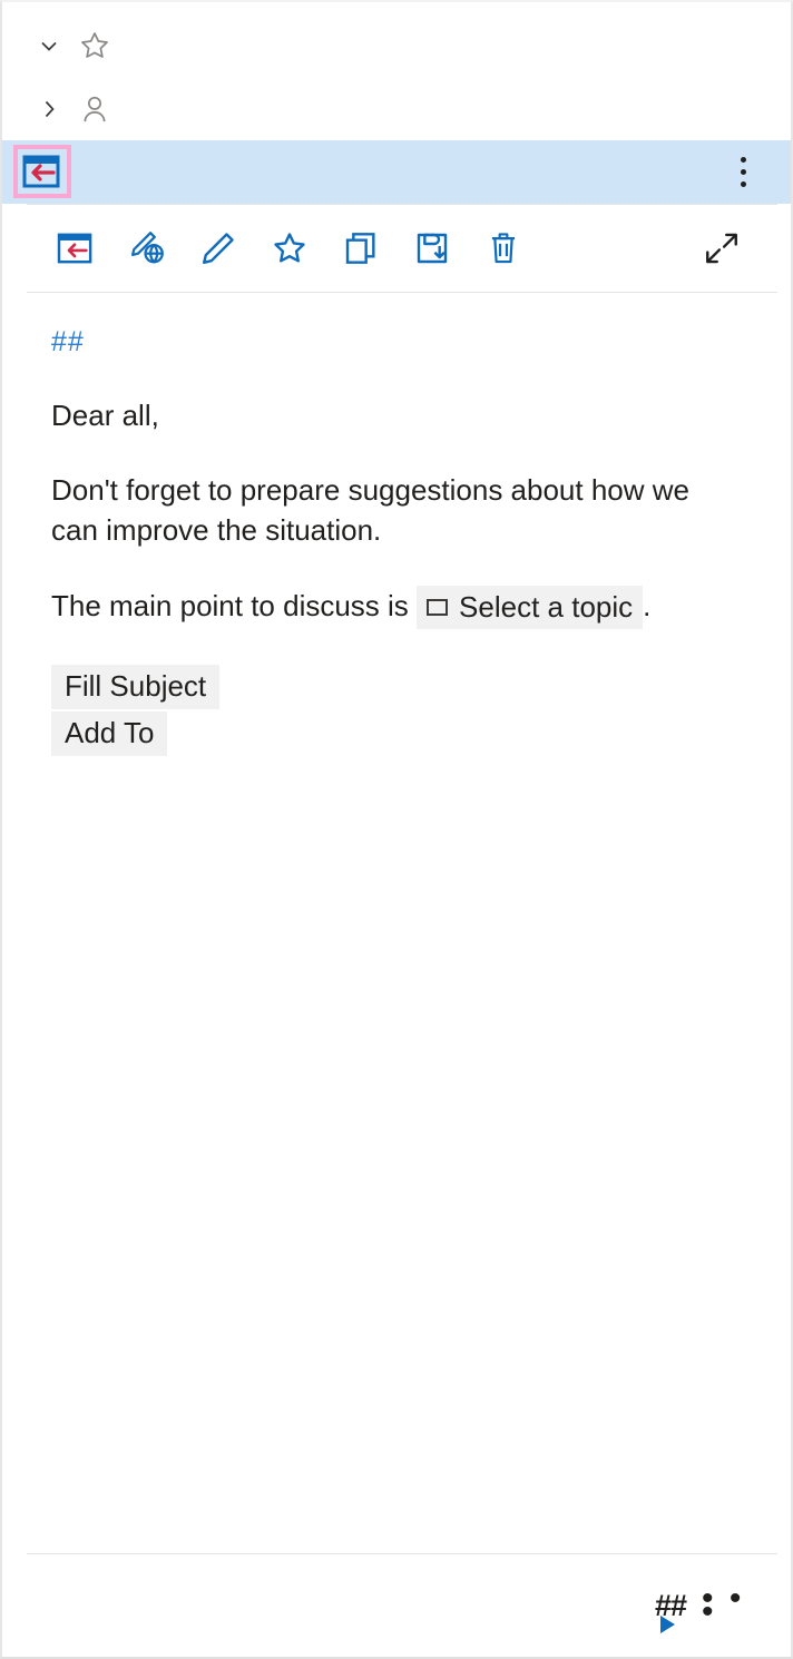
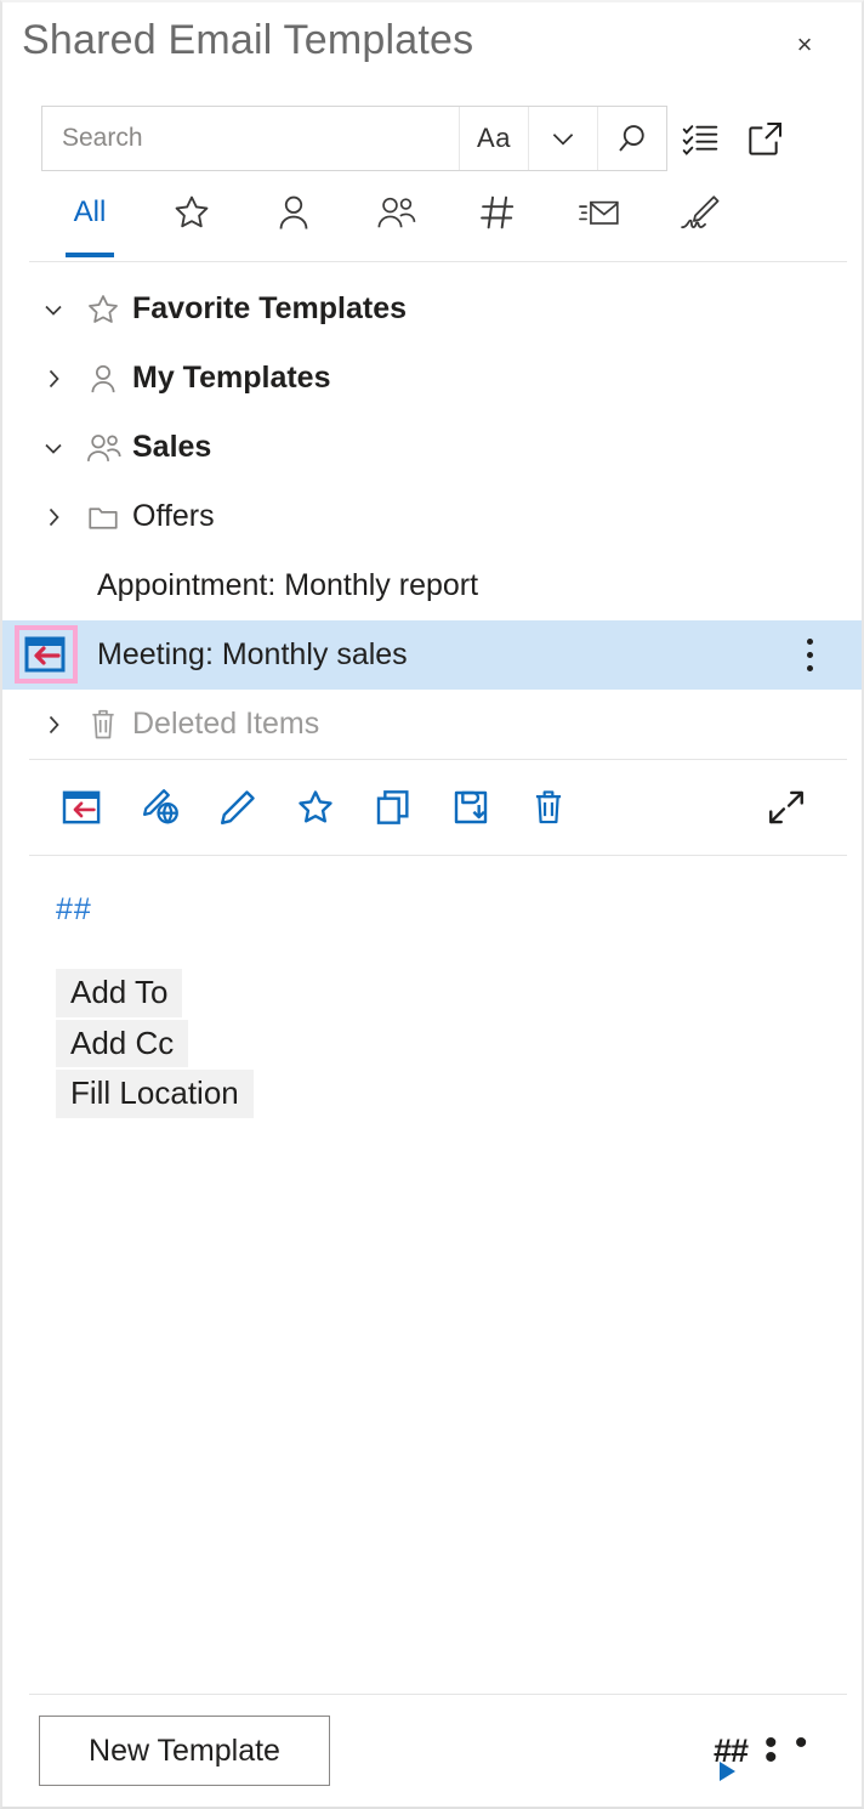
+ Shared Email Templates
+ ×
+ Search
+ Aa
+ All
+ Favorite Templates
+ My Templates
+ Sales
+ Offers
+ Appointment: Monthly report
+ Meeting: Monthly sales
+ Deleted Items
  ##
- Dear all,
- Don't forget to prepare suggestions about how we can improve the situation.
- The main point to discuss is
- Select a topic
- .
- Fill Subject
  Add To
+ Add Cc
+ Fill Location
+ New Template
  ##
  • • •
